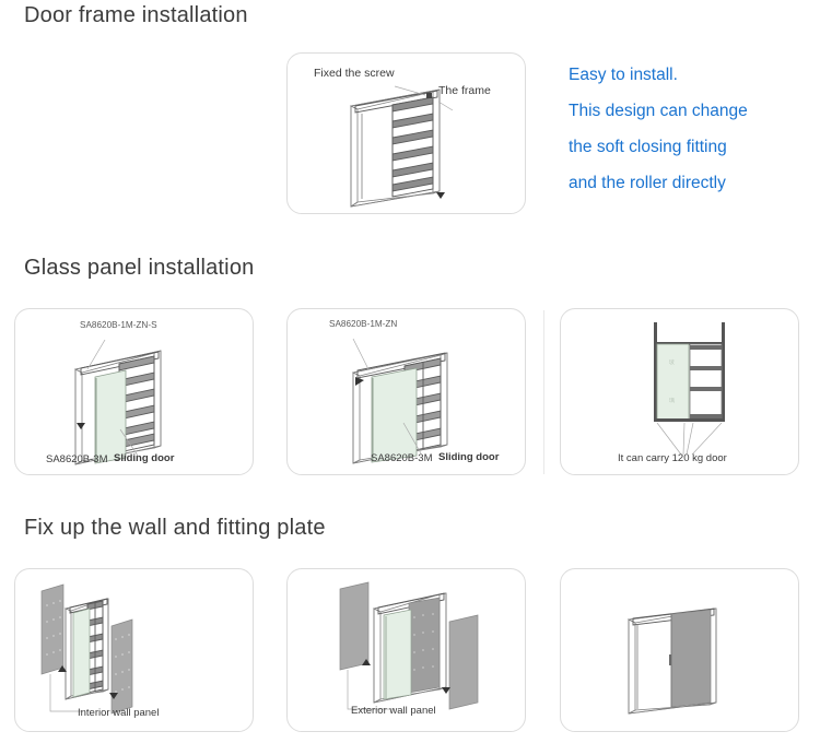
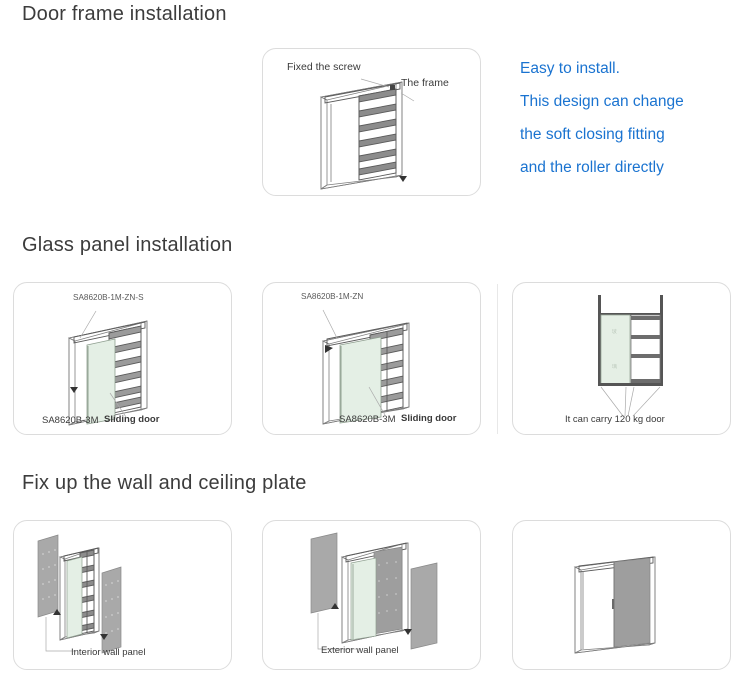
  Door frame installation
  Fixed the screw
  The frame
  Easy to install.
  This design can change
  the soft closing fitting
  and the roller directly
  Glass panel installation
  SA8620B-1M-ZN-S
  SA8620B-3M
  Sliding door
  SA8620B-1M-ZN
  SA8620B-3M
  Sliding door
  It can carry 120 kg door
- Fix up the wall and fitting plate
+ Fix up the wall and ceiling plate
  Interior wall panel
  Exterior wall panel
